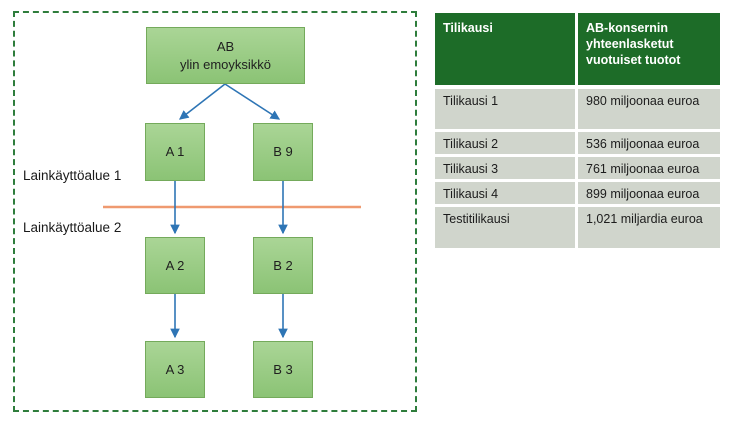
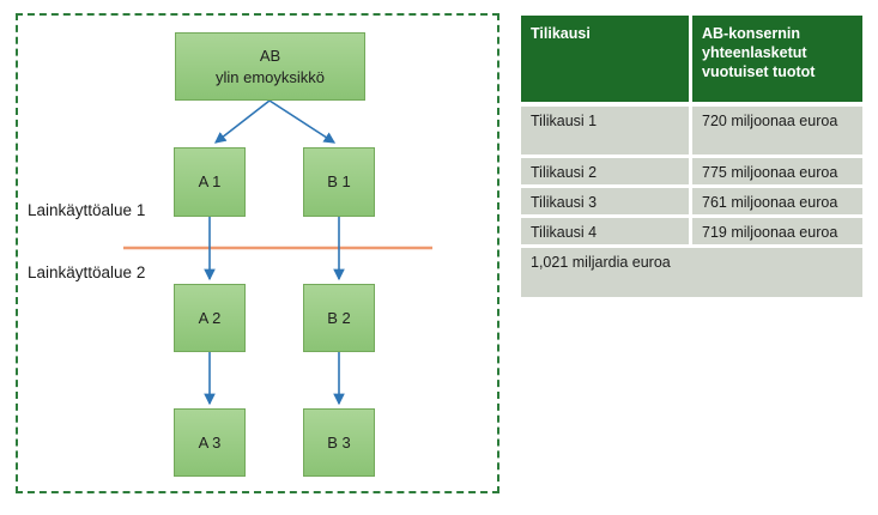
  AB
  ylin emoyksikkö
  A 1
- B 9
+ B 1
  A 2
  B 2
  A 3
  B 3
  Lainkäyttöalue 1
  Lainkäyttöalue 2
  Tilikausi
  AB-konsernin yhteenlasketut vuotuiset tuotot
  Tilikausi 1
- 980 miljoonaa euroa
+ 720 miljoonaa euroa
  Tilikausi 2
- 536 miljoonaa euroa
+ 775 miljoonaa euroa
  Tilikausi 3
  761 miljoonaa euroa
  Tilikausi 4
- 899 miljoonaa euroa
+ 719 miljoonaa euroa
- Testitilikausi
  1,021 miljardia euroa
